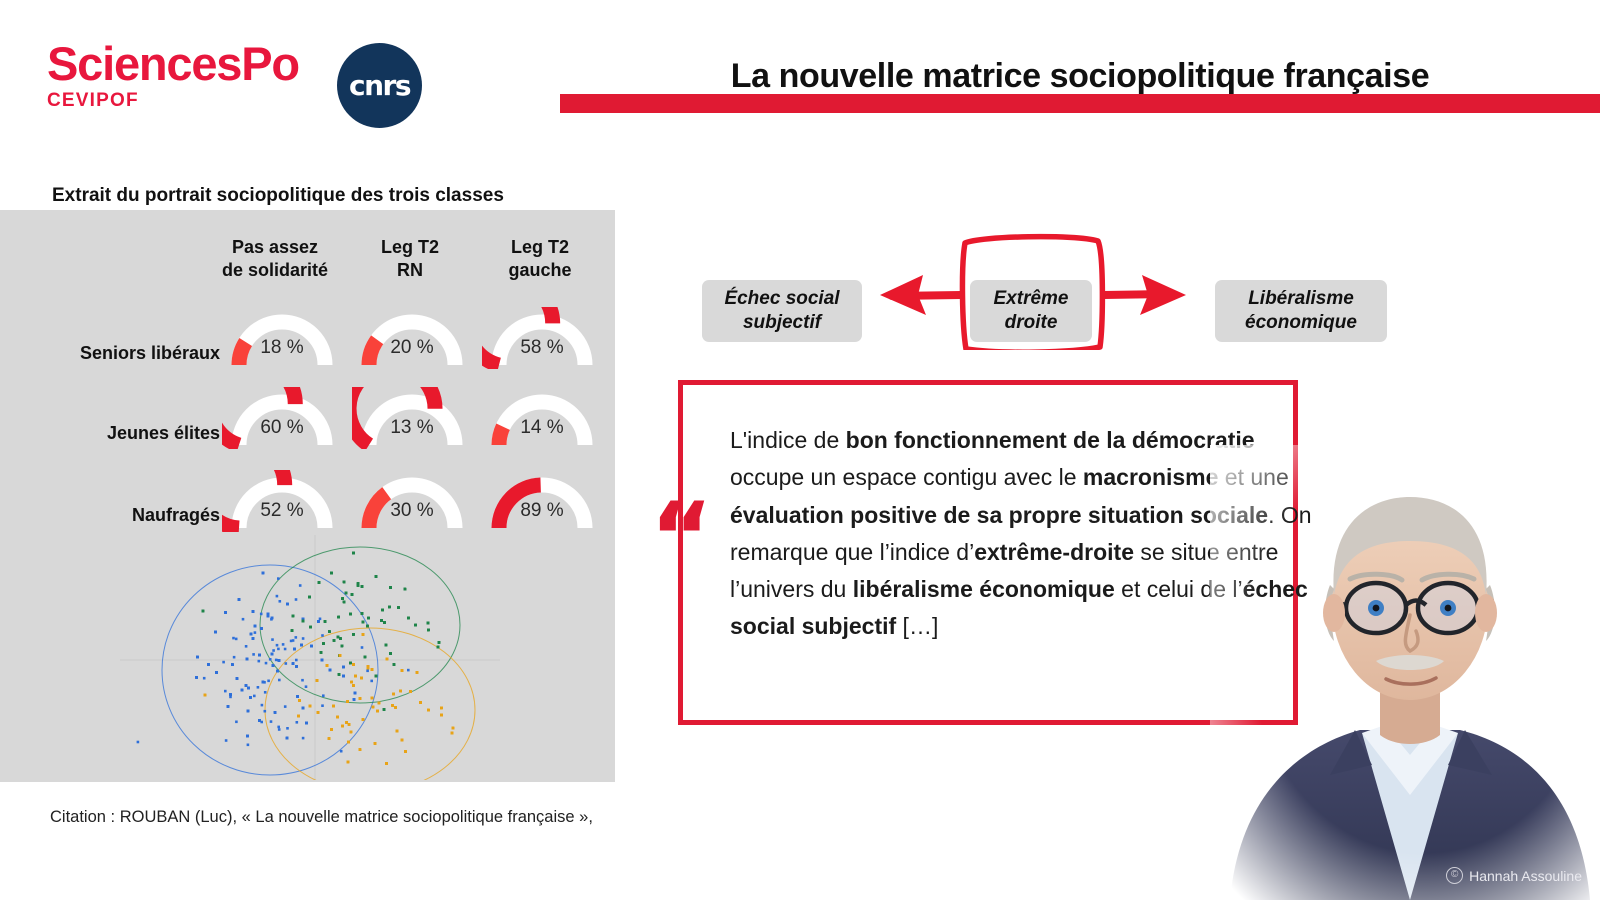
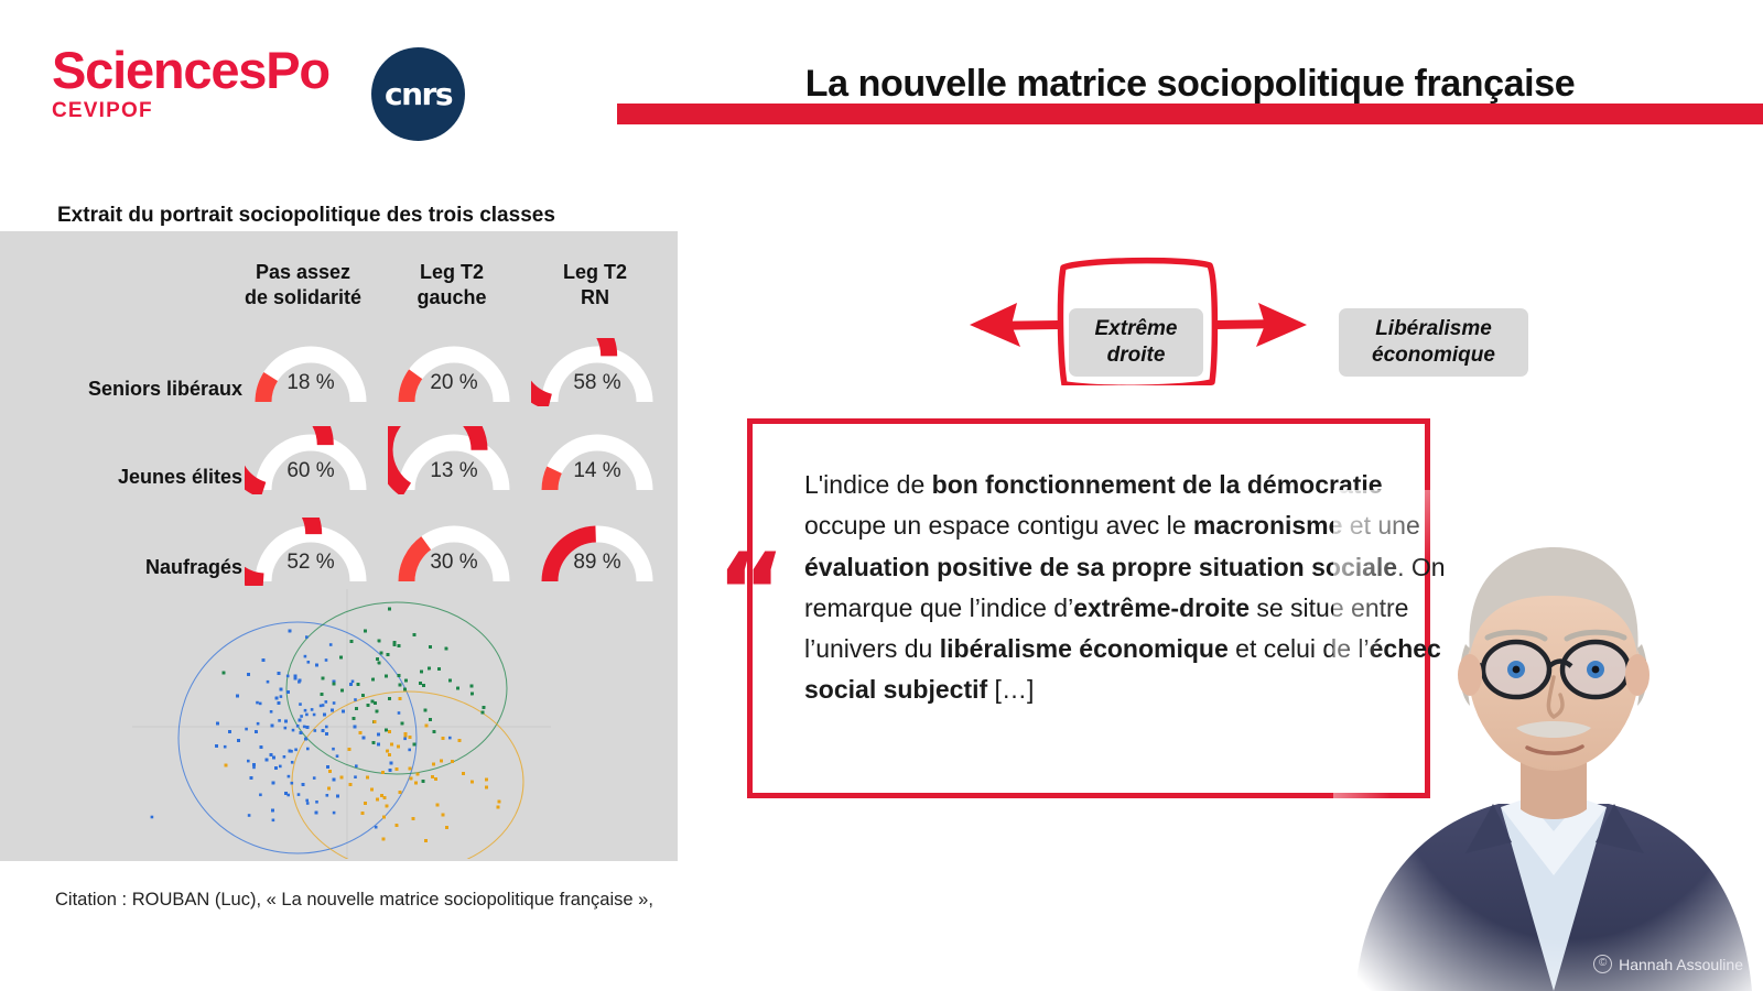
  SciencesPo
  CEVIPOF
  cnrs
  La nouvelle matrice sociopolitique française
  Extrait du portrait sociopolitique des trois classes
  Pas assez
  de solidarité
  Leg T2
- RN
+ gauche
  Leg T2
- gauche
+ RN
  Seniors libéraux
  Jeunes élites
  Naufragés
  18 %
  20 %
  58 %
  60 %
  13 %
  14 %
  52 %
  30 %
  89 %
  Citation : ROUBAN (Luc), « La nouvelle matrice sociopolitique française »,
- Échec social
- subjectif
  Extrême
  droite
  Libéralisme
  économique
  “
  L'indice de bon fonctionnement de la démocratie occupe un espace contigu avec le macronism évaluation positive de sa propre situation so remarque que l’indice d’extrême-droite se situ l’univers du libéralisme économique et celui d social subjectif […]
  ©
  Hannah Assouline
